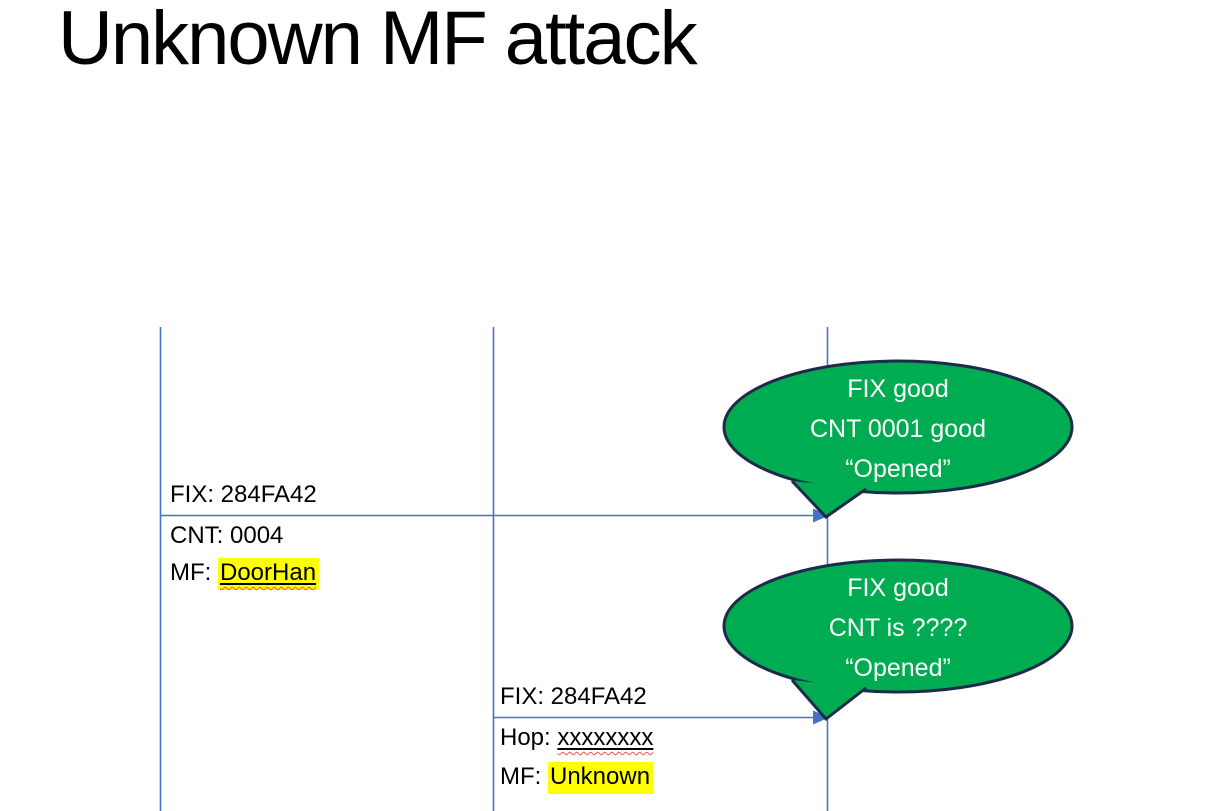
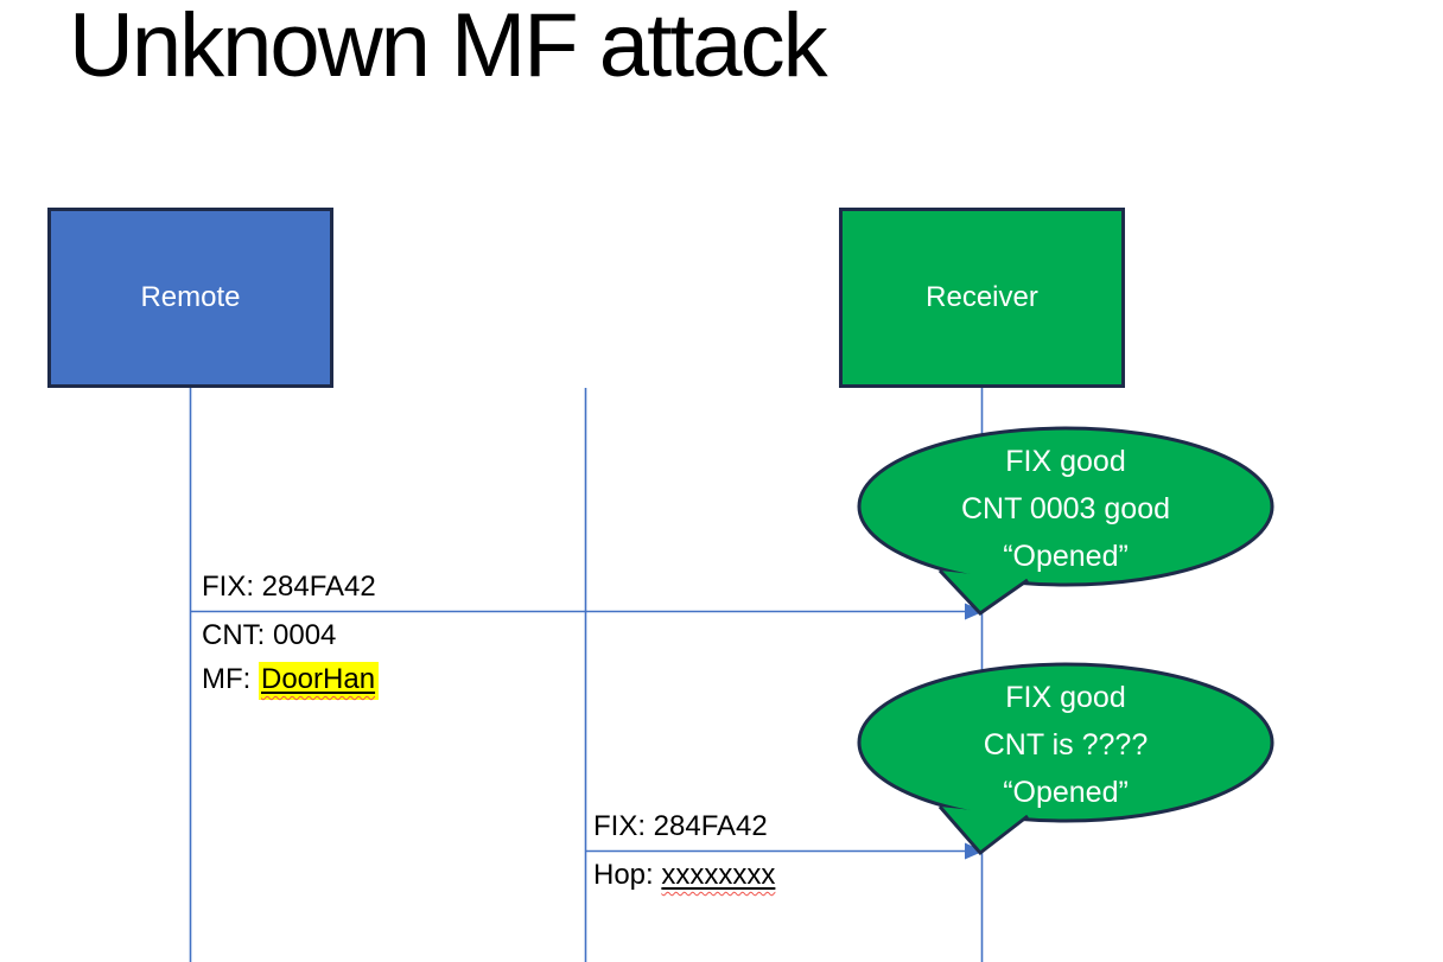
  Unknown MF attack
+ Remote
+ Receiver
  FIX: 284FA42
  CNT: 0004
  MF: DoorHan
  FIX: 284FA42
  Hop: xxxxxxxx
- MF: Unknown
  FIX good
- CNT 0001 good
+ CNT 0003 good
  “Opened”
  FIX good
  CNT is ????
  “Opened”
